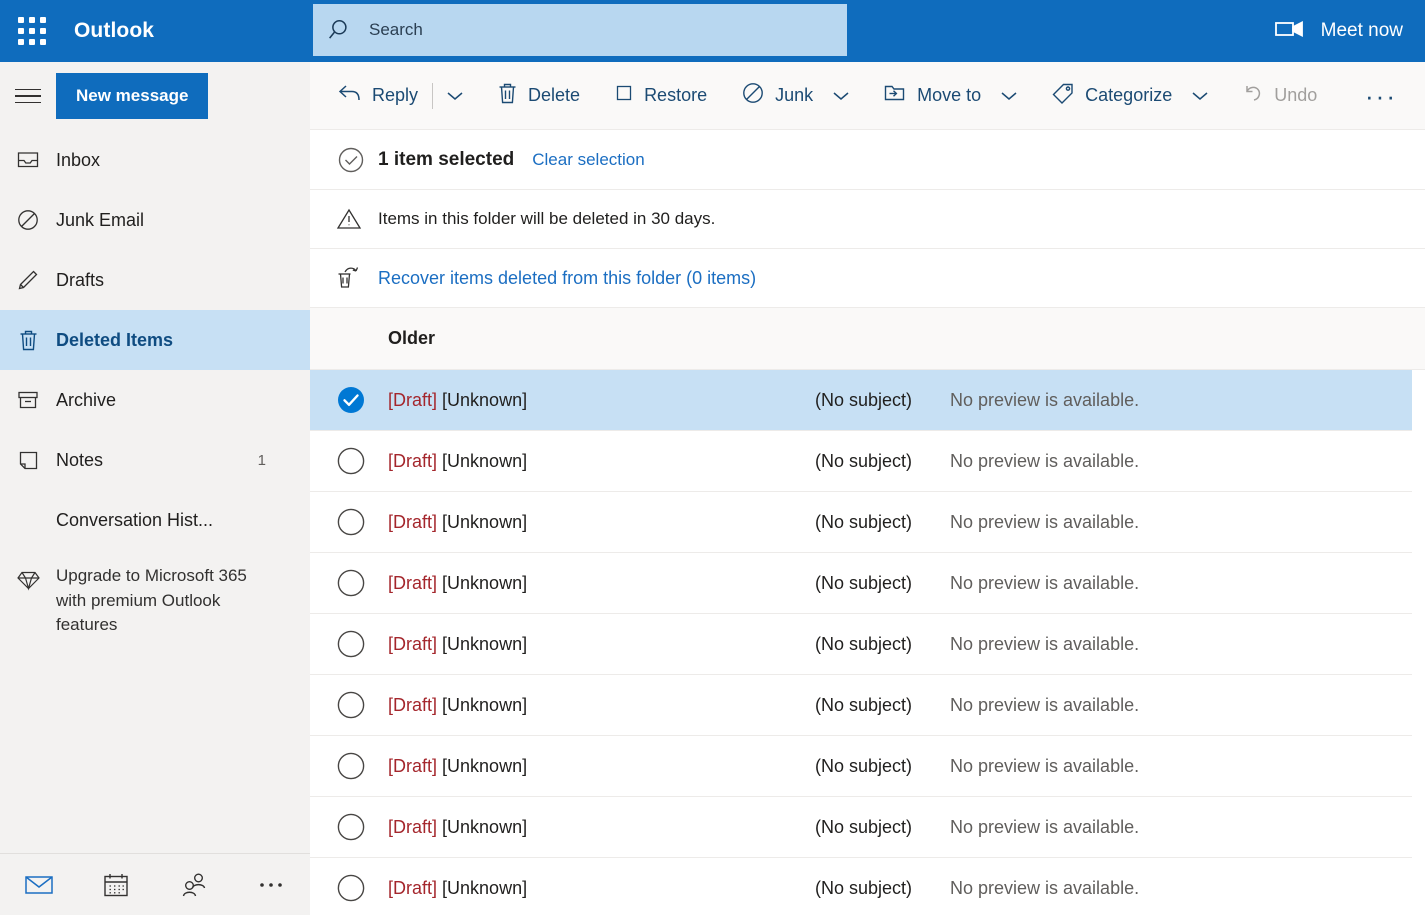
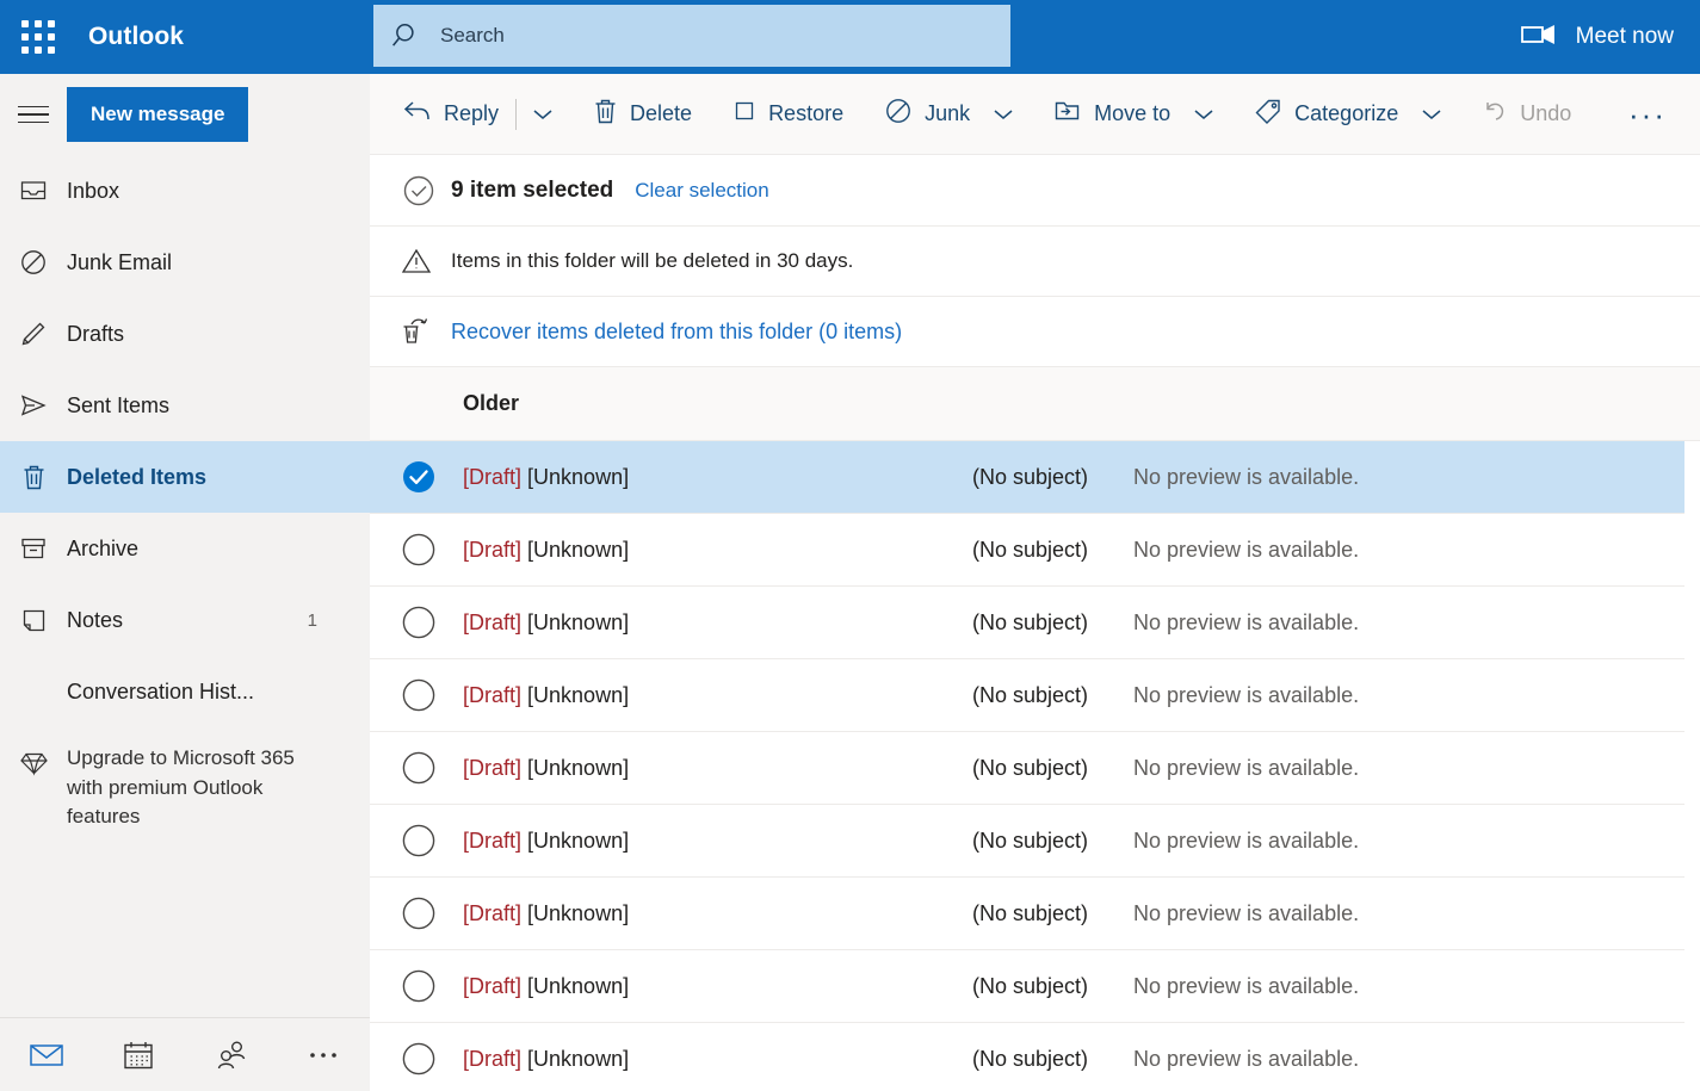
  Outlook
  Search
  Meet now
  New message
  Reply
  Delete
  Restore
  Junk
  Move to
  Categorize
  Undo
  ···
  Inbox
  Junk Email
  Drafts
+ Sent Items
  Deleted Items
  Archive
  Notes
  1
  Conversation Hist...
  Upgrade to Microsoft 365 with premium Outlook features
- 1 item selected
+ 9 item selected
  Clear selection
  Items in this folder will be deleted in 30 days.
  Recover items deleted from this folder (0 items)
  Older
  [Draft] [Unknown]
  (No subject)
  No preview is available.
  [Draft] [Unknown]
  (No subject)
  No preview is available.
  [Draft] [Unknown]
  (No subject)
  No preview is available.
  [Draft] [Unknown]
  (No subject)
  No preview is available.
  [Draft] [Unknown]
  (No subject)
  No preview is available.
  [Draft] [Unknown]
  (No subject)
  No preview is available.
  [Draft] [Unknown]
  (No subject)
  No preview is available.
  [Draft] [Unknown]
  (No subject)
  No preview is available.
  [Draft] [Unknown]
  (No subject)
  No preview is available.
